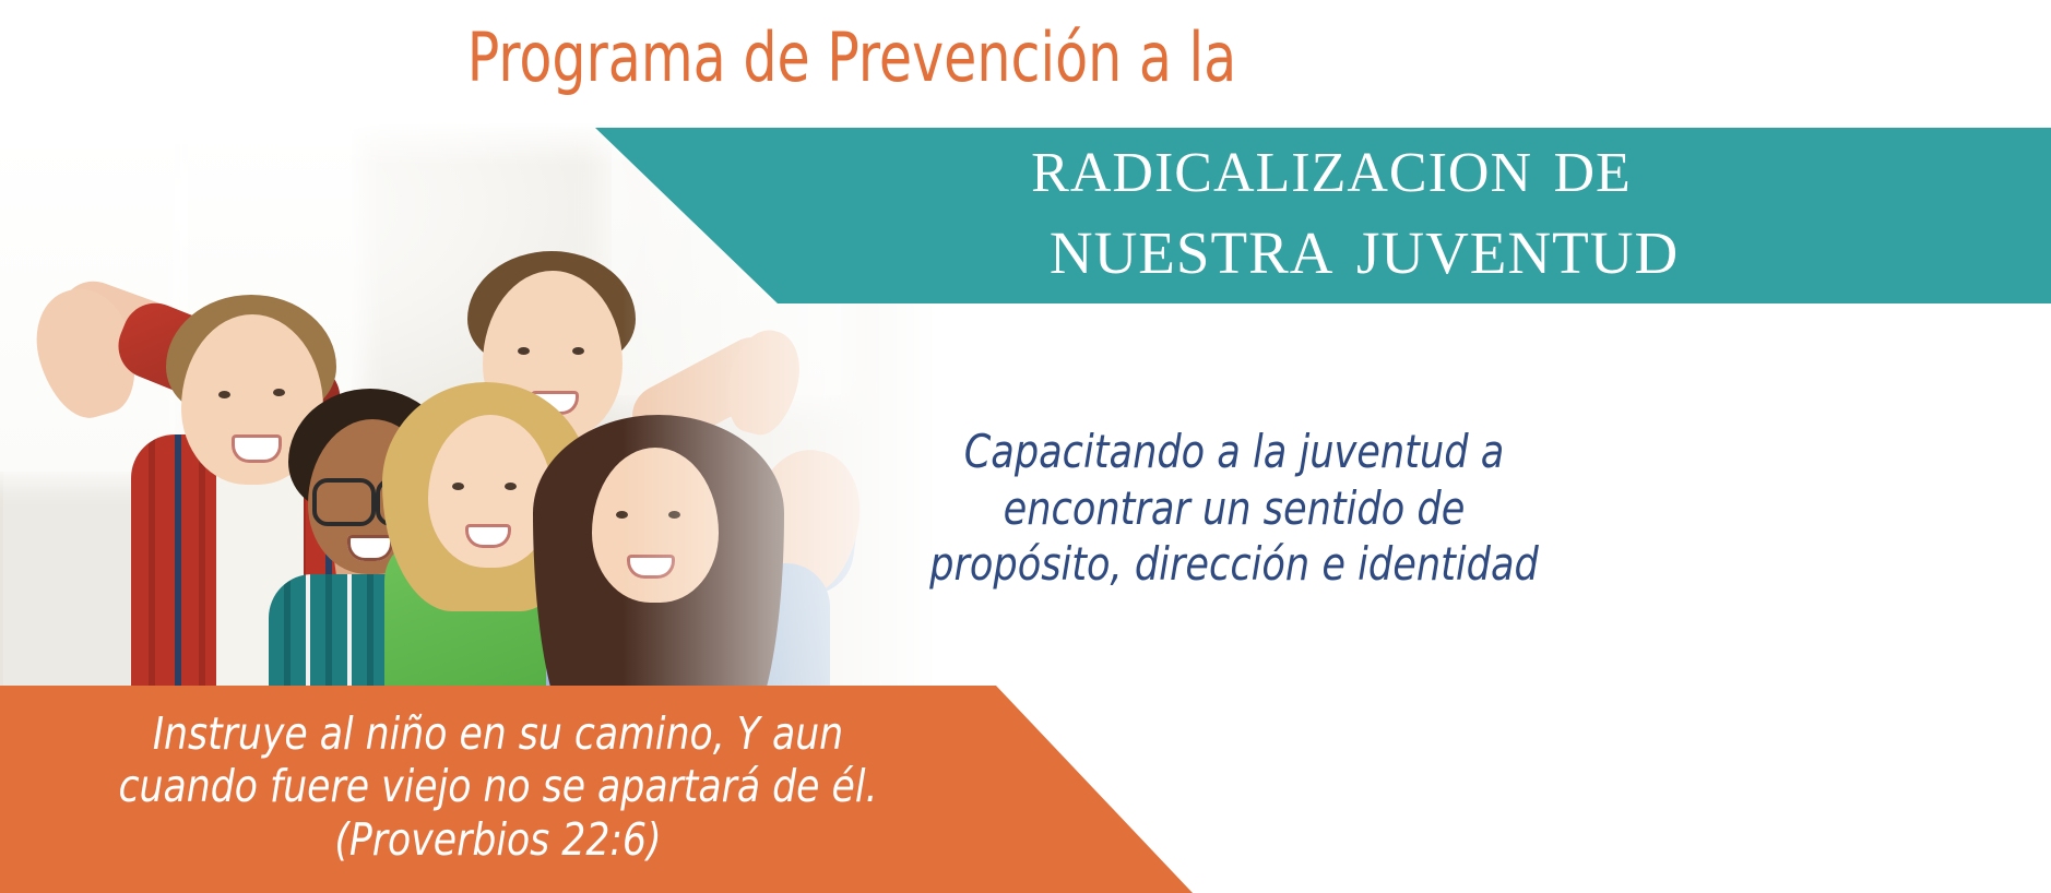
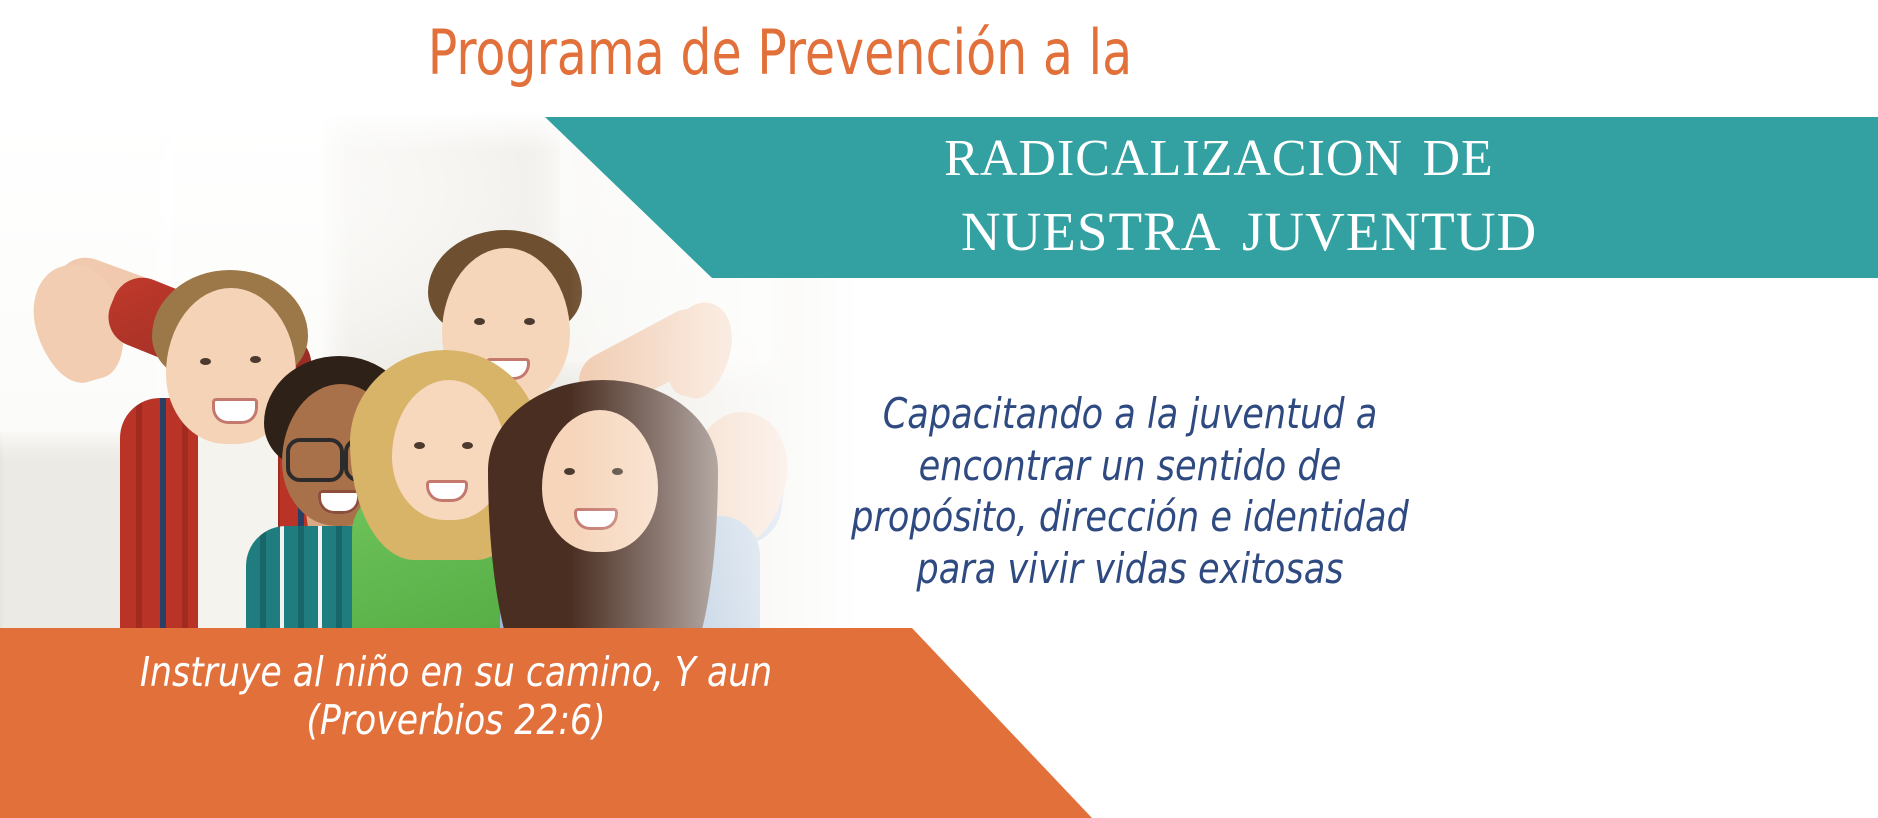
  radicalizacion de
  nuestra juventud
  Programa de Prevención a la
  Capacitando a la juventud a
  encontrar un sentido de
  propósito, dirección e identidad
+ para vivir vidas exitosas
  Instruye al niño en su camino, Y aun
- cuando fuere viejo no se apartará de él.
  (Proverbios 22:6)
